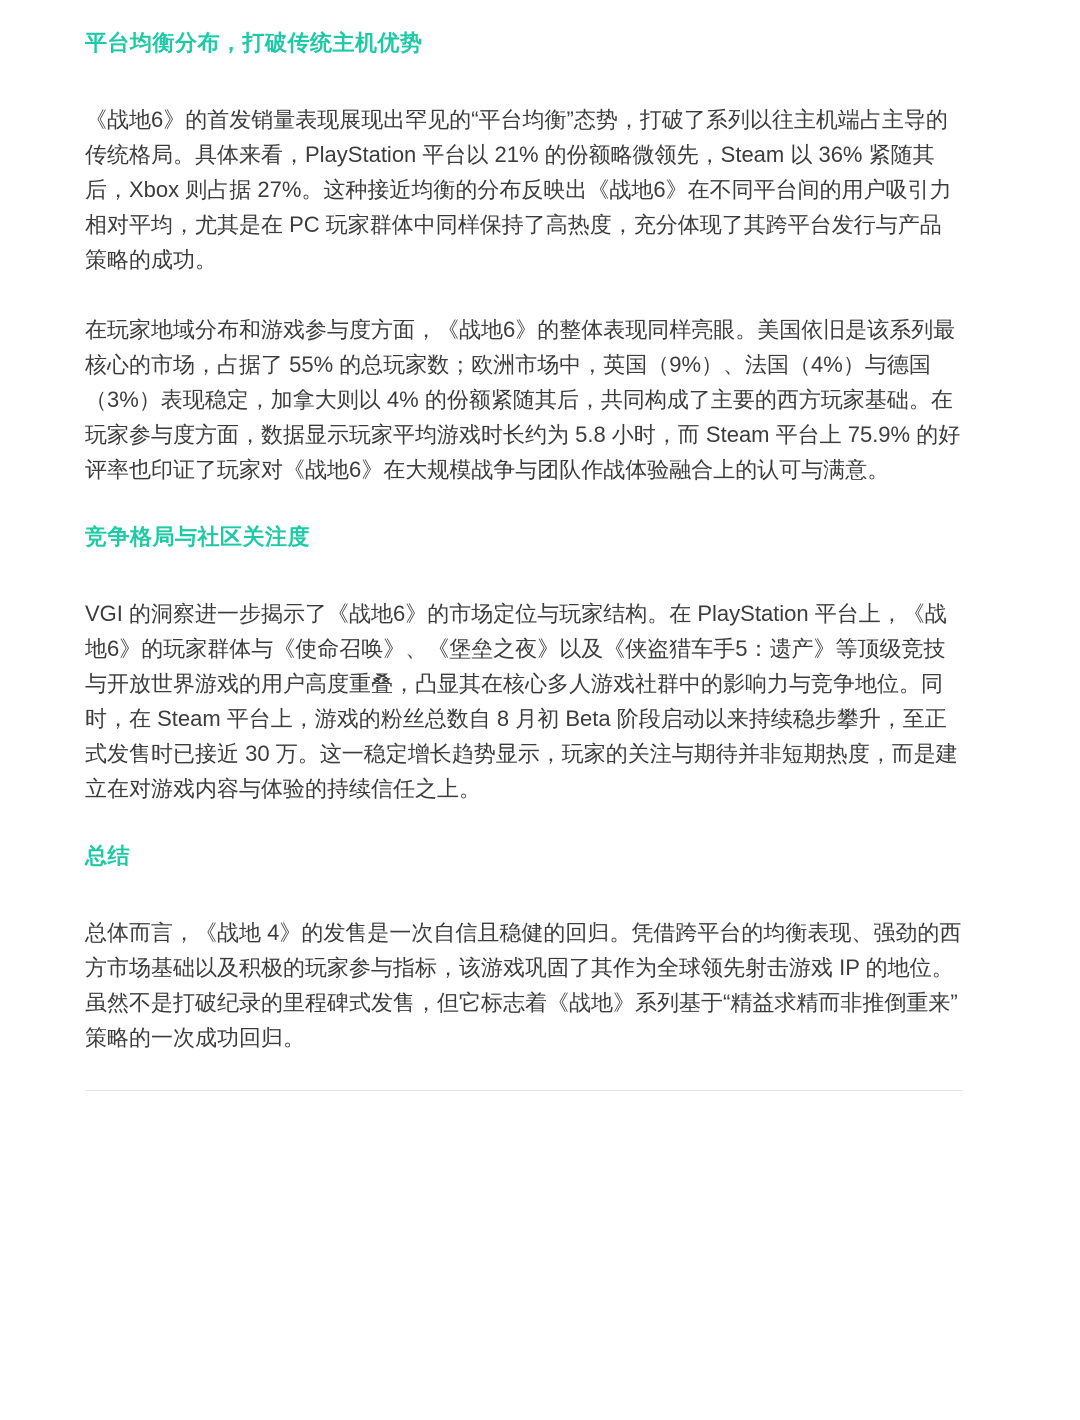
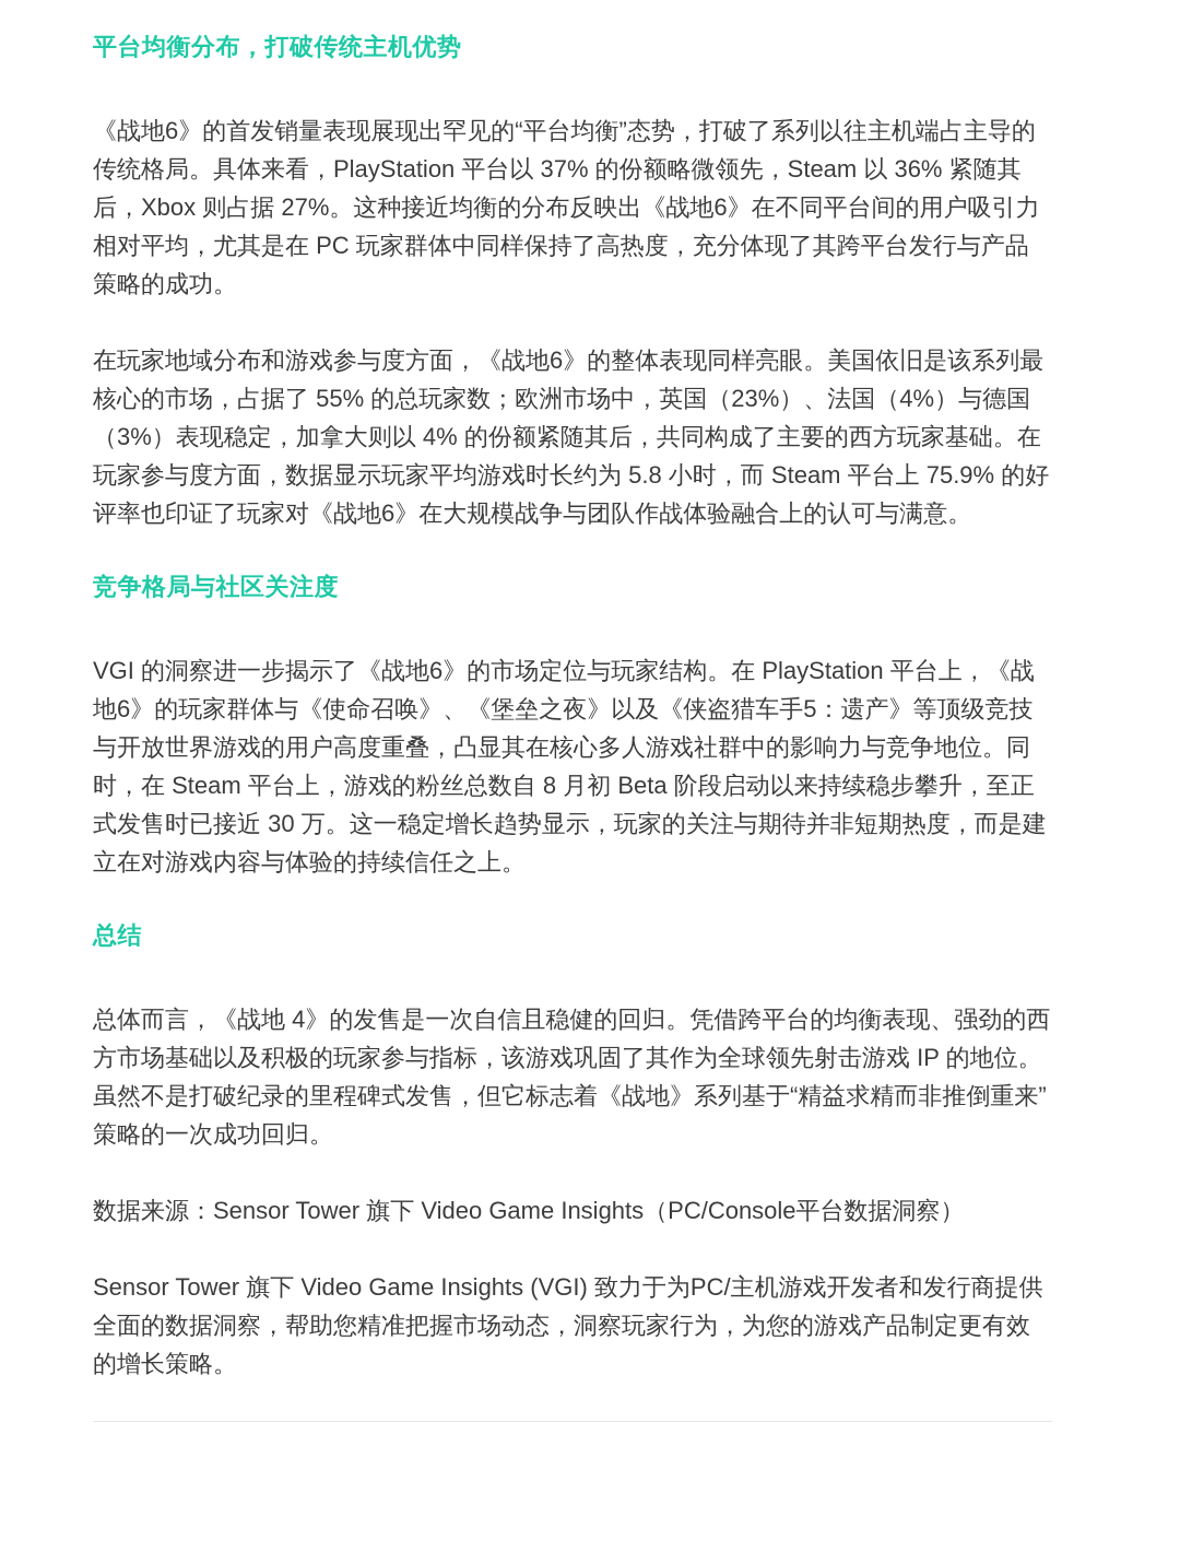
  平台均衡分布，打破传统主机优势
- 《战地6》的首发销量表现展现出罕见的“平台均衡”态势，打破了系列以往主机端占主导的传统格局。具体来看，PlayStation 平台以 21% 的份额略微领先，Steam 以 36% 紧随其后，Xbox 则占据 27%。这种接近均衡的分布反映出《战地6》在不同平台间的用户吸引力相对平均，尤其是在 PC 玩家群体中同样保持了高热度，充分体现了其跨平台发行与产品策略的成功。
+ 《战地6》的首发销量表现展现出罕见的“平台均衡”态势，打破了系列以往主机端占主导的传统格局。具体来看，PlayStation 平台以 37% 的份额略微领先，Steam 以 36% 紧随其后，Xbox 则占据 27%。这种接近均衡的分布反映出《战地6》在不同平台间的用户吸引力相对平均，尤其是在 PC 玩家群体中同样保持了高热度，充分体现了其跨平台发行与产品策略的成功。
- 在玩家地域分布和游戏参与度方面，《战地6》的整体表现同样亮眼。美国依旧是该系列最核心的市场，占据了 55% 的总玩家数；欧洲市场中，英国（9%）、法国（4%）与德国（3%）表现稳定，加拿大则以 4% 的份额紧随其后，共同构成了主要的西方玩家基础。在玩家参与度方面，数据显示玩家平均游戏时长约为 5.8 小时，而 Steam 平台上 75.9% 的好评率也印证了玩家对《战地6》在大规模战争与团队作战体验融合上的认可与满意。
+ 在玩家地域分布和游戏参与度方面，《战地6》的整体表现同样亮眼。美国依旧是该系列最核心的市场，占据了 55% 的总玩家数；欧洲市场中，英国（23%）、法国（4%）与德国（3%）表现稳定，加拿大则以 4% 的份额紧随其后，共同构成了主要的西方玩家基础。在玩家参与度方面，数据显示玩家平均游戏时长约为 5.8 小时，而 Steam 平台上 75.9% 的好评率也印证了玩家对《战地6》在大规模战争与团队作战体验融合上的认可与满意。
  竞争格局与社区关注度
  VGI 的洞察进一步揭示了《战地6》的市场定位与玩家结构。在 PlayStation 平台上，《战地6》的玩家群体与《使命召唤》、《堡垒之夜》以及《侠盗猎车手5：遗产》等顶级竞技与开放世界游戏的用户高度重叠，凸显其在核心多人游戏社群中的影响力与竞争地位。同时，在 Steam 平台上，游戏的粉丝总数自 8 月初 Beta 阶段启动以来持续稳步攀升，至正式发售时已接近 30 万。这一稳定增长趋势显示，玩家的关注与期待并非短期热度，而是建立在对游戏内容与体验的持续信任之上。
  总结
  总体而言，《战地 4》的发售是一次自信且稳健的回归。凭借跨平台的均衡表现、强劲的西方市场基础以及积极的玩家参与指标，该游戏巩固了其作为全球领先射击游戏 IP 的地位。虽然不是打破纪录的里程碑式发售，但它标志着《战地》系列基于“精益求精而非推倒重来”策略的一次成功回归。
+ 数据来源：Sensor Tower 旗下 Video Game Insights（PC/Console平台数据洞察）
+ Sensor Tower 旗下 Video Game Insights (VGI) 致力于为PC/主机游戏开发者和发行商提供全面的数据洞察，帮助您精准把握市场动态，洞察玩家行为，为您的游戏产品制定更有效的增长策略。
